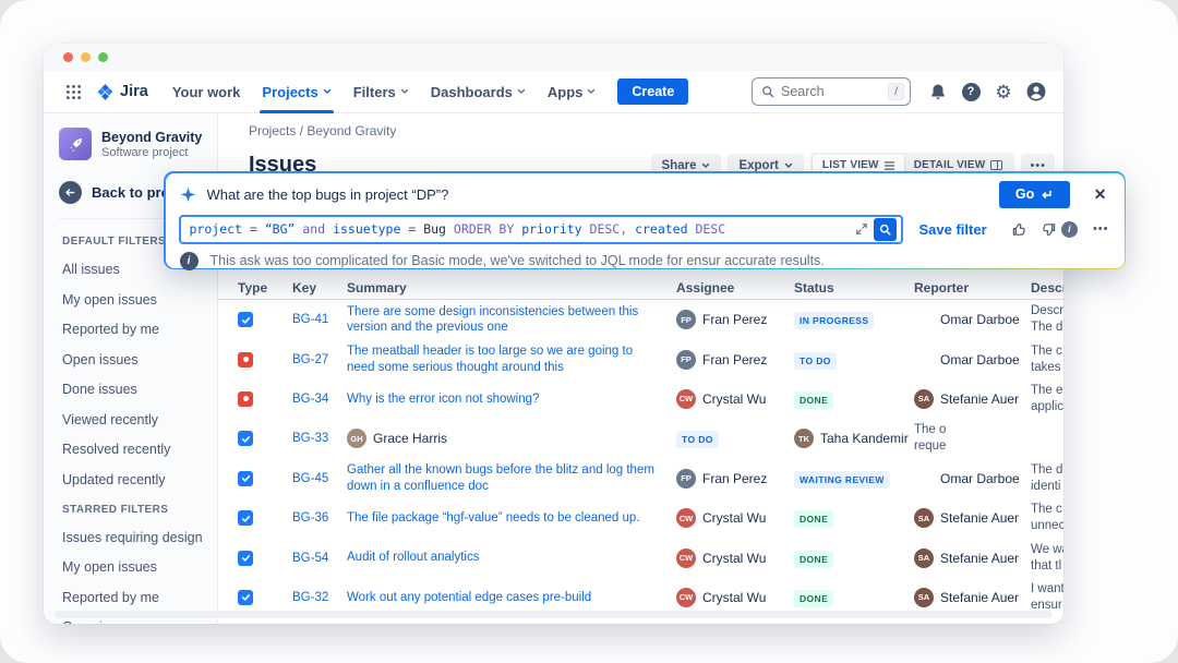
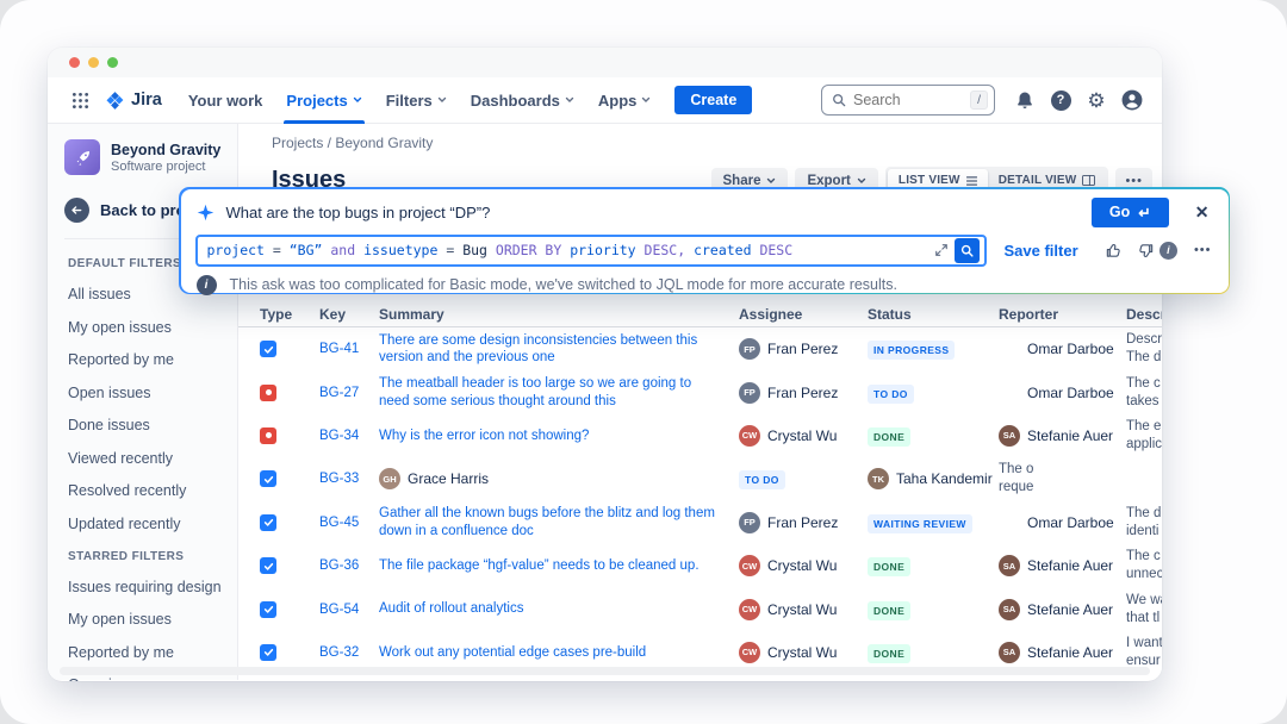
  Jira
  Your work
  Projects
  Filters
  Dashboards
  Apps
  Create
  Search
  /
  ?
  ⚙
  Beyond Gravity
  Software project
  DEFAULT FILTERS
  All issues
  My open issues
  Reported by me
  Open issues
  Done issues
  Viewed recently
  Resolved recently
  Updated recently
  STARRED FILTERS
  Issues requiring design
  My open issues
  Reported by me
  Projects / Beyond Gravity
  Issues
  Share
  Export
  LIST VIEW
  DETAIL VIEW
  •••
  Type
  Key
  Summary
  Assignee
  Status
  Reporter
  BG-41
  There are some design inconsistencies between this version and the previous one
  FP
  Fran Perez
  IN PROGRESS
  Omar Darboe
  Descr
  The d
  BG-27
  The meatball header is too large so we are going to need some serious thought around this
  FP
  Fran Perez
  TO DO
  Omar Darboe
  The c
  takes
  BG-34
  Why is the error icon not showing?
  CW
  Crystal Wu
  DONE
  SA
  Stefanie Auer
  The e
  applic
  BG-33
  GH
  Grace Harris
  TO DO
  TK
  Taha Kandemir
  The o
  reque
  BG-45
  Gather all the known bugs before the blitz and log them down in a confluence doc
  FP
  Fran Perez
  WAITING REVIEW
  Omar Darboe
  The d
  identi
  BG-36
  The file package “hgf-value” needs to be cleaned up.
  CW
  Crystal Wu
  DONE
  SA
  Stefanie Auer
  The c
  unnec
  BG-54
  Audit of rollout analytics
  CW
  Crystal Wu
  DONE
  SA
  Stefanie Auer
  We w
  that tl
  BG-32
  Work out any potential edge cases pre-build
  CW
  Crystal Wu
  DONE
  SA
  Stefanie Auer
  I want
  ensur
  What are the top bugs in project “DP”?
  Go
  ↵
  ✕
  project = “BG” and issuetype = Bug ORDER BY priority DESC, created DESC
  Save filter
  i
  •••
  i
- This ask was too complicated for Basic mode, we've switched to JQL mode for ensur accurate results.
+ This ask was too complicated for Basic mode, we've switched to JQL mode for more accurate results.
